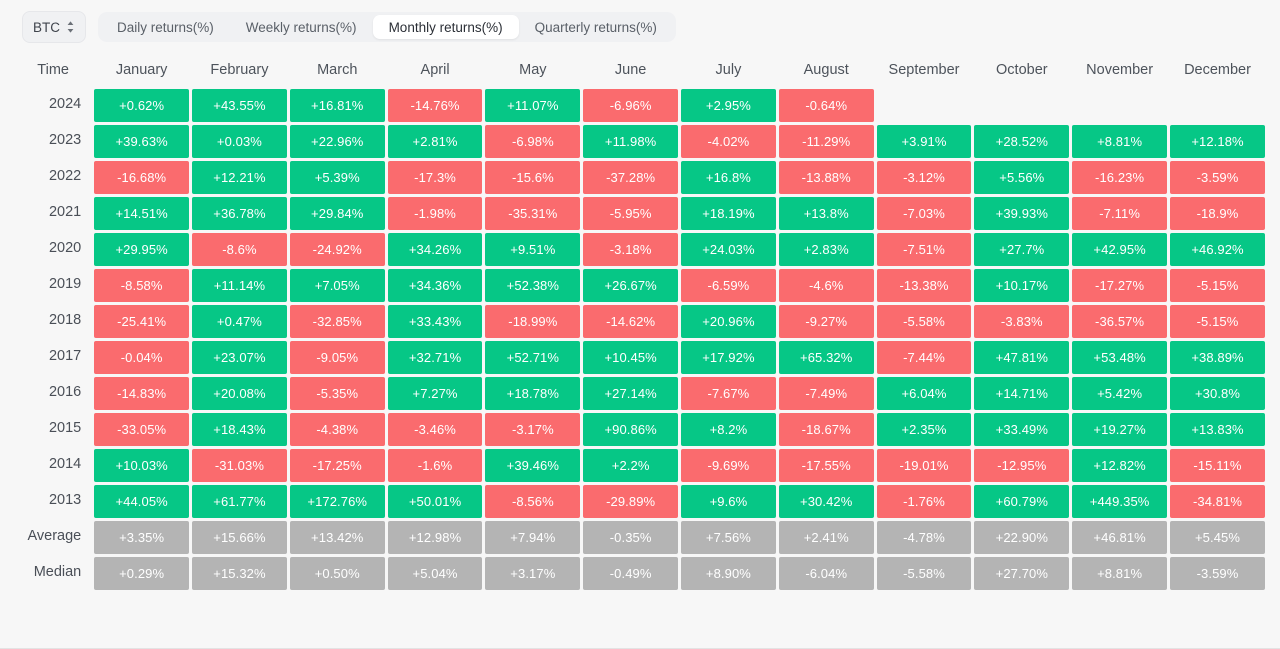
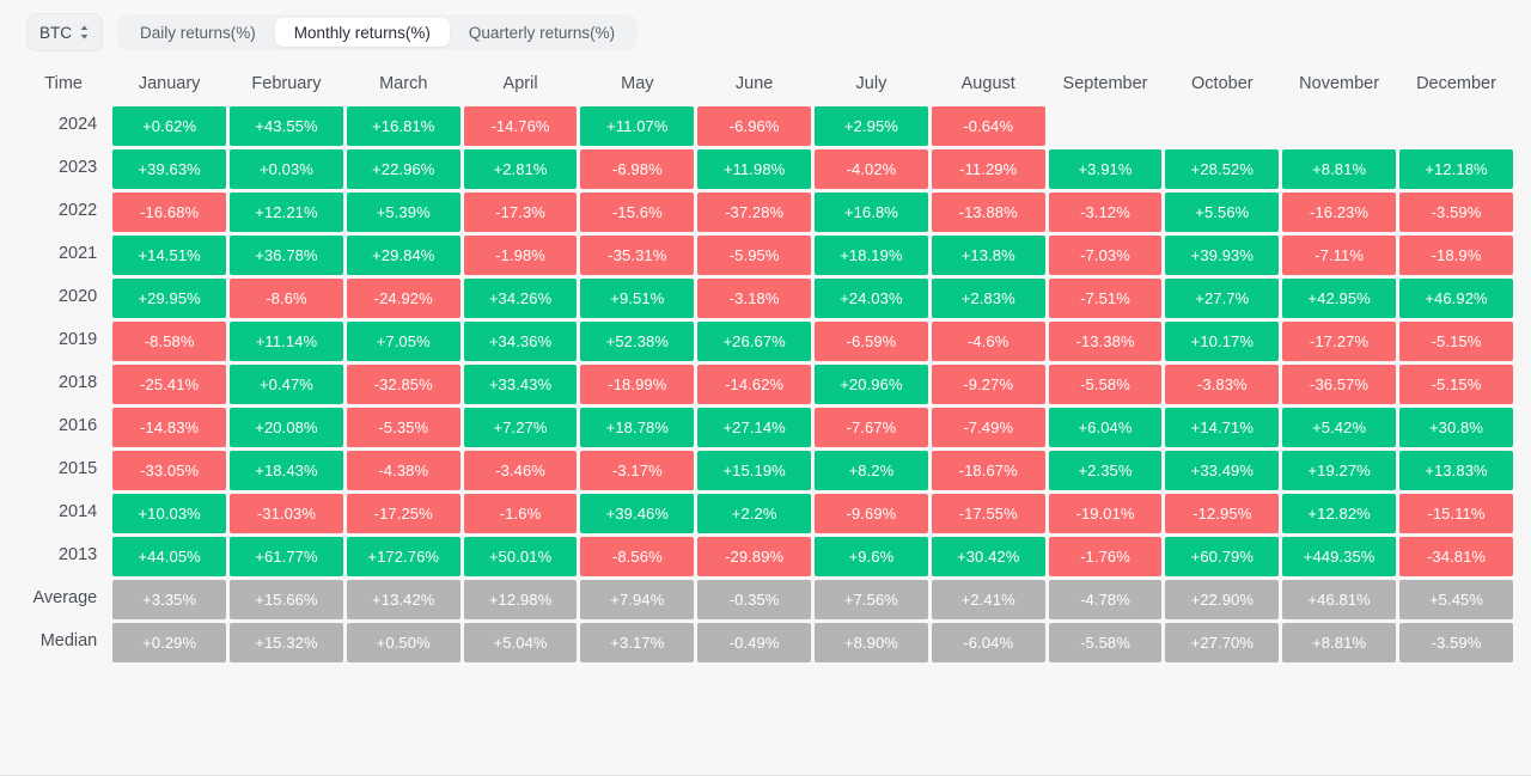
  BTC
  Daily returns(%)
- Weekly returns(%)
  Monthly returns(%)
  Quarterly returns(%)
  Time	January	February	March	April	May	June	July	August	September	October	November	December
  2024	+0.62%	+43.55%	+16.81%	-14.76%	+11.07%	-6.96%	+2.95%	-0.64%
  2023	+39.63%	+0.03%	+22.96%	+2.81%	-6.98%	+11.98%	-4.02%	-11.29%	+3.91%	+28.52%	+8.81%	+12.18%
  2022	-16.68%	+12.21%	+5.39%	-17.3%	-15.6%	-37.28%	+16.8%	-13.88%	-3.12%	+5.56%	-16.23%	-3.59%
  2021	+14.51%	+36.78%	+29.84%	-1.98%	-35.31%	-5.95%	+18.19%	+13.8%	-7.03%	+39.93%	-7.11%	-18.9%
  2020	+29.95%	-8.6%	-24.92%	+34.26%	+9.51%	-3.18%	+24.03%	+2.83%	-7.51%	+27.7%	+42.95%	+46.92%
  2019	-8.58%	+11.14%	+7.05%	+34.36%	+52.38%	+26.67%	-6.59%	-4.6%	-13.38%	+10.17%	-17.27%	-5.15%
  2018	-25.41%	+0.47%	-32.85%	+33.43%	-18.99%	-14.62%	+20.96%	-9.27%	-5.58%	-3.83%	-36.57%	-5.15%
- 2017	-0.04%	+23.07%	-9.05%	+32.71%	+52.71%	+10.45%	+17.92%	+65.32%	-7.44%	+47.81%	+53.48%	+38.89%
  2016	-14.83%	+20.08%	-5.35%	+7.27%	+18.78%	+27.14%	-7.67%	-7.49%	+6.04%	+14.71%	+5.42%	+30.8%
- 2015	-33.05%	+18.43%	-4.38%	-3.46%	-3.17%	+90.86%	+8.2%	-18.67%	+2.35%	+33.49%	+19.27%	+13.83%
+ 2015	-33.05%	+18.43%	-4.38%	-3.46%	-3.17%	+15.19%	+8.2%	-18.67%	+2.35%	+33.49%	+19.27%	+13.83%
  2014	+10.03%	-31.03%	-17.25%	-1.6%	+39.46%	+2.2%	-9.69%	-17.55%	-19.01%	-12.95%	+12.82%	-15.11%
  2013	+44.05%	+61.77%	+172.76%	+50.01%	-8.56%	-29.89%	+9.6%	+30.42%	-1.76%	+60.79%	+449.35%	-34.81%
  Average	+3.35%	+15.66%	+13.42%	+12.98%	+7.94%	-0.35%	+7.56%	+2.41%	-4.78%	+22.90%	+46.81%	+5.45%
  Median	+0.29%	+15.32%	+0.50%	+5.04%	+3.17%	-0.49%	+8.90%	-6.04%	-5.58%	+27.70%	+8.81%	-3.59%
